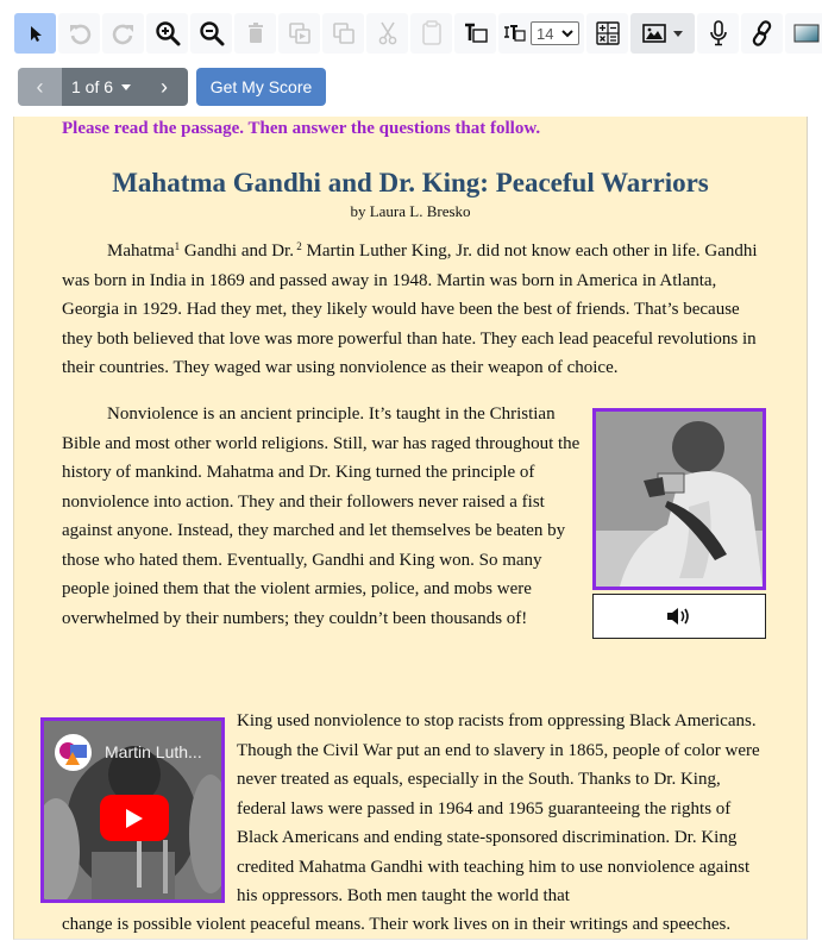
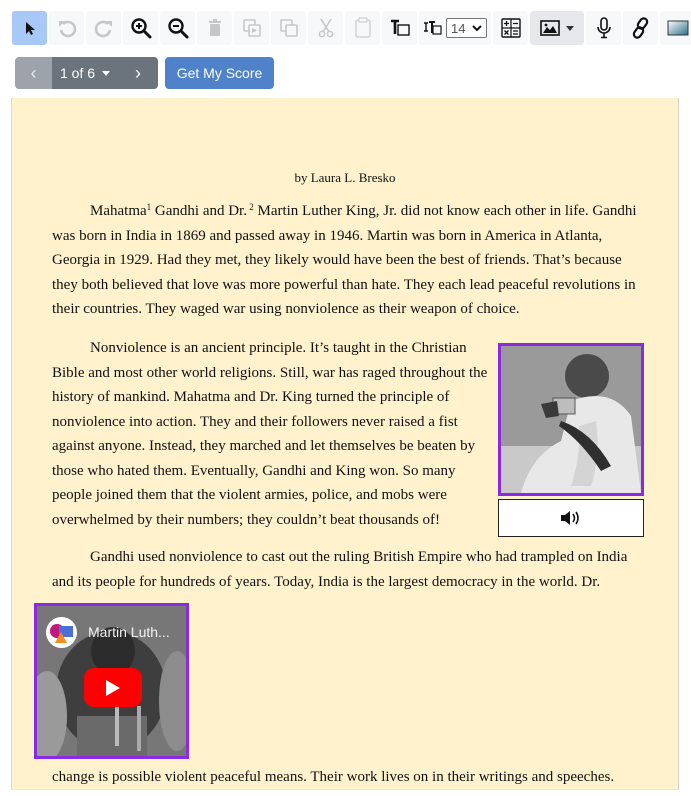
  14
  ‹
  1 of 6
  ›
  Get My Score
- Please read the passage. Then answer the questions that follow.
- Mahatma Gandhi and Dr. King: Peaceful Warriors
  by Laura L. Bresko
- Mahatma1 Gandhi and Dr. 2 Martin Luther King, Jr. did not know each other in life. Gandhi was born in India in 1869 and passed away in 1948. Martin was born in America in Atlanta, Georgia in 1929. Had they met, they likely would have been the best of friends. That’s because they both believed that love was more powerful than hate. They each lead peaceful revolutions in their countries. They waged war using nonviolence as their weapon of choice.
+ Mahatma1 Gandhi and Dr. 2 Martin Luther King, Jr. did not know each other in life. Gandhi was born in India in 1869 and passed away in 1946. Martin was born in America in Atlanta, Georgia in 1929. Had they met, they likely would have been the best of friends. That’s because they both believed that love was more powerful than hate. They each lead peaceful revolutions in their countries. They waged war using nonviolence as their weapon of choice.
- Nonviolence is an ancient principle. It’s taught in the Christian Bible and most other world religions. Still, war has raged throughout the history of mankind. Mahatma and Dr. King turned the principle of nonviolence into action. They and their followers never raised a fist against anyone. Instead, they marched and let themselves be beaten by those who hated them. Eventually, Gandhi and King won. So many people joined them that the violent armies, police, and mobs were overwhelmed by their numbers; they couldn’t been thousands of!
+ Nonviolence is an ancient principle. It’s taught in the Christian Bible and most other world religions. Still, war has raged throughout the history of mankind. Mahatma and Dr. King turned the principle of nonviolence into action. They and their followers never raised a fist against anyone. Instead, they marched and let themselves be beaten by those who hated them. Eventually, Gandhi and King won. So many people joined them that the violent armies, police, and mobs were overwhelmed by their numbers; they couldn’t beat thousands of!
+ Gandhi used nonviolence to cast out the ruling British Empire who had trampled on India and its people for hundreds of years. Today, India is the largest democracy in the world. Dr.
  Martin Luth...
- King used nonviolence to stop racists from oppressing Black Americans. Though the Civil War put an end to slavery in 1865, people of color were never treated as equals, especially in the South. Thanks to Dr. King, federal laws were passed in 1964 and 1965 guaranteeing the rights of Black Americans and ending state-sponsored discrimination. Dr. King credited Mahatma Gandhi with teaching him to use nonviolence against his oppressors. Both men taught the world that
  change is possible violent peaceful means. Their work lives on in their writings and speeches.
